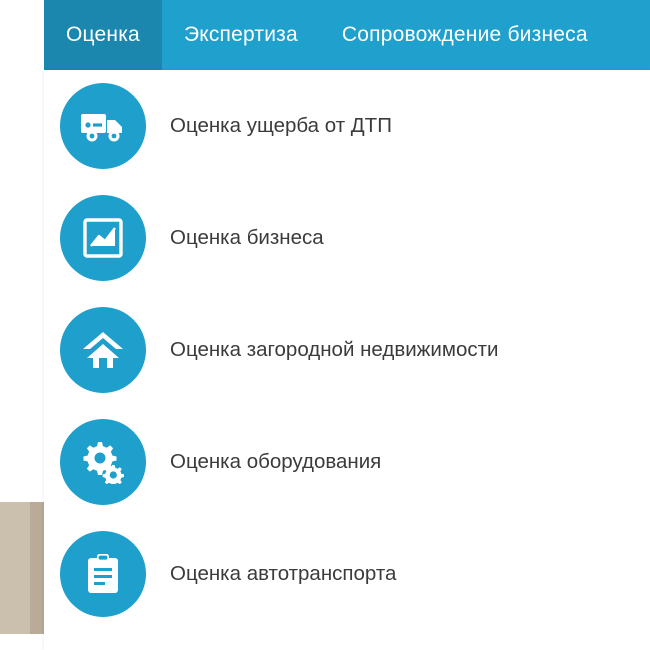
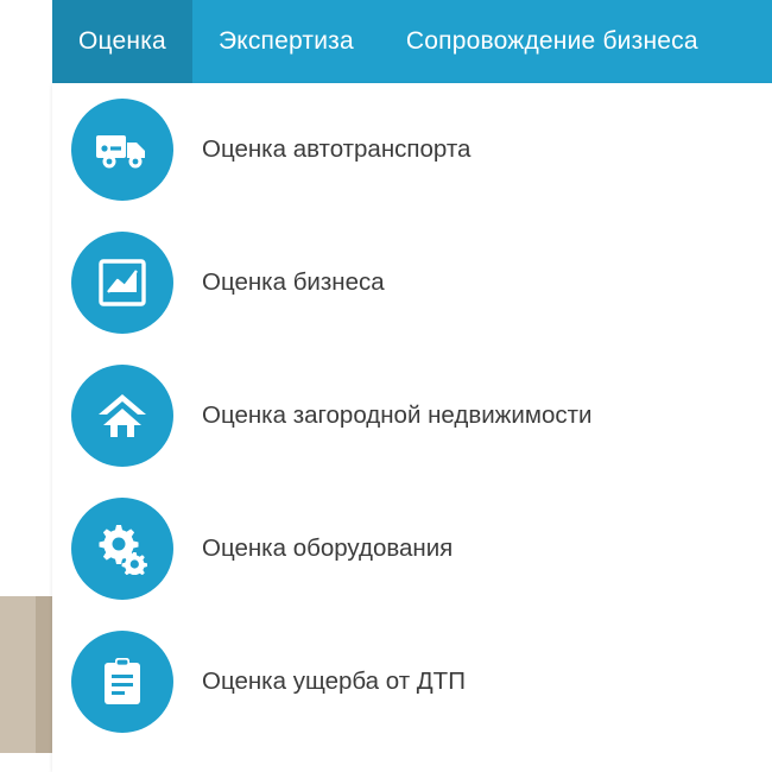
  Оценка
  Экспертиза
  Сопровождение бизнеса
- Оценка ущерба от ДТП
+ Оценка автотранспорта
  Оценка бизнеса
  Оценка загородной недвижимости
  Оценка оборудования
- Оценка автотранспорта
+ Оценка ущерба от ДТП
